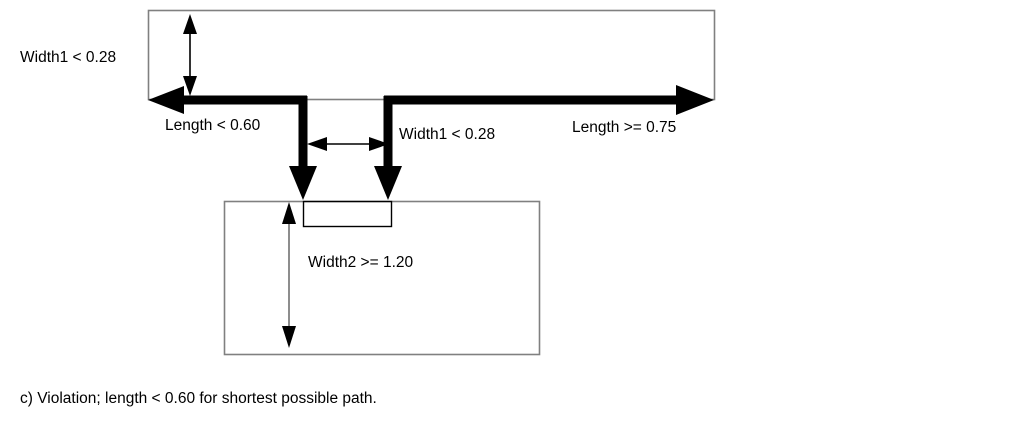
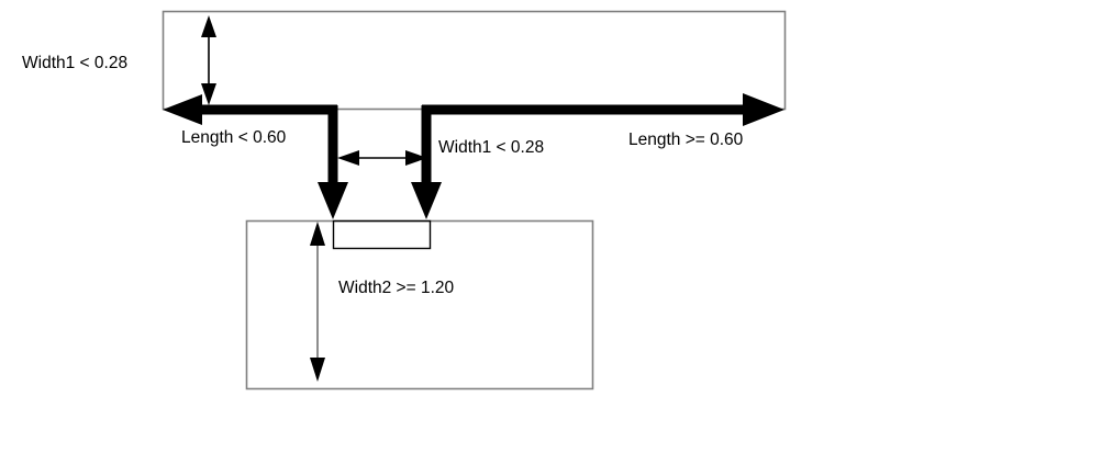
  Width1 < 0.28
  Length < 0.60
  Width1 < 0.28
- Length >= 0.75
+ Length >= 0.60
  Width2 >= 1.20
- c) Violation; length < 0.60 for shortest possible path.
